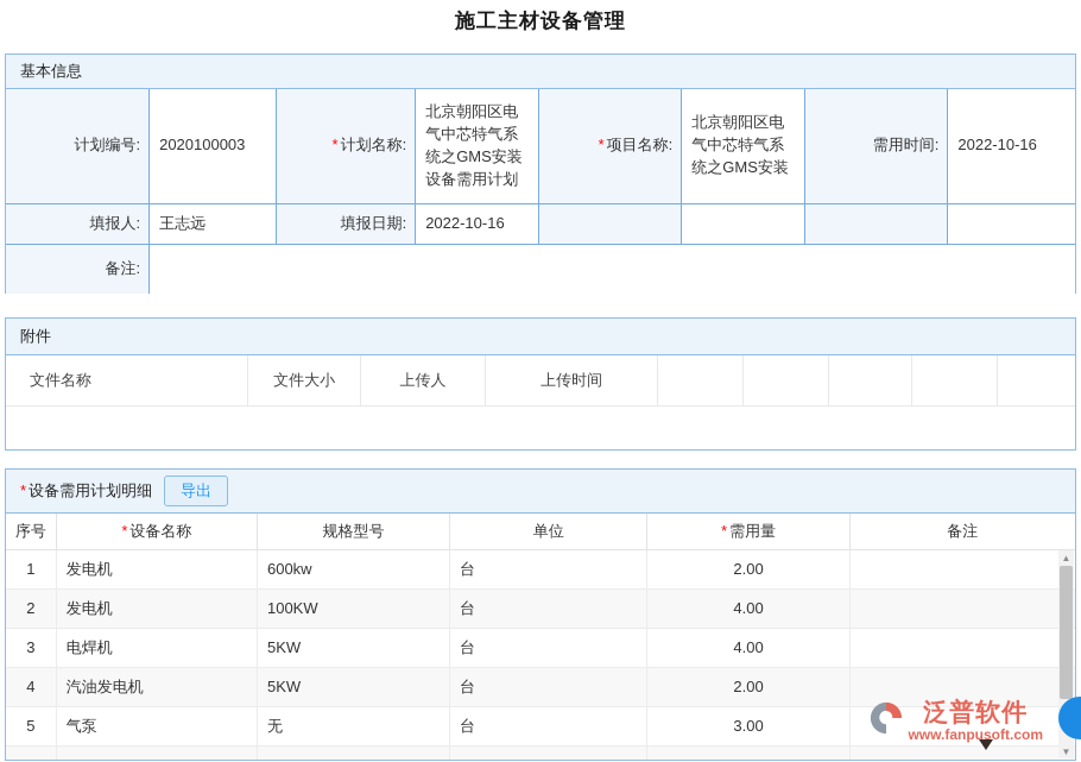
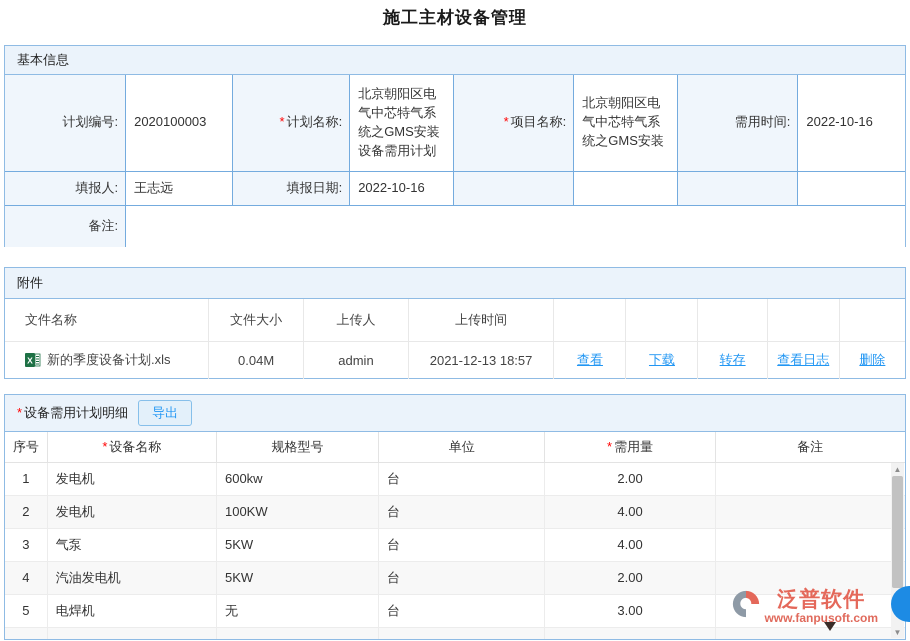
  施工主材设备管理
  基本信息
  计划编号:	2020100003	* 计划名称:	北京朝阳区电气中芯特气系统之GMS安装设备需用计划	* 项目名称:	北京朝阳区电气中芯特气系统之GMS安装	需用时间:	2022-10-16
  填报人:	王志远	填报日期:	2022-10-16
  备注:
  附件
  文件名称	文件大小	上传人	上传时间
+ X 新的季度设备计划.xls	0.04M	admin	2021-12-13 18:57	查看	下载	转存	查看日志	删除
  * 设备需用计划明细
  导出
  序号	* 设备名称	规格型号	单位	* 需用量	备注
  1	发电机	600kw	台	2.00
  2	发电机	100KW	台	4.00
- 3	电焊机	5KW	台	4.00
+ 3	气泵	5KW	台	4.00
  4	汽油发电机	5KW	台	2.00
- 5	气泵	无	台	3.00
+ 5	电焊机	无	台	3.00
  ▲
  ▼
  泛普软件
  www.fanpusoft.com
